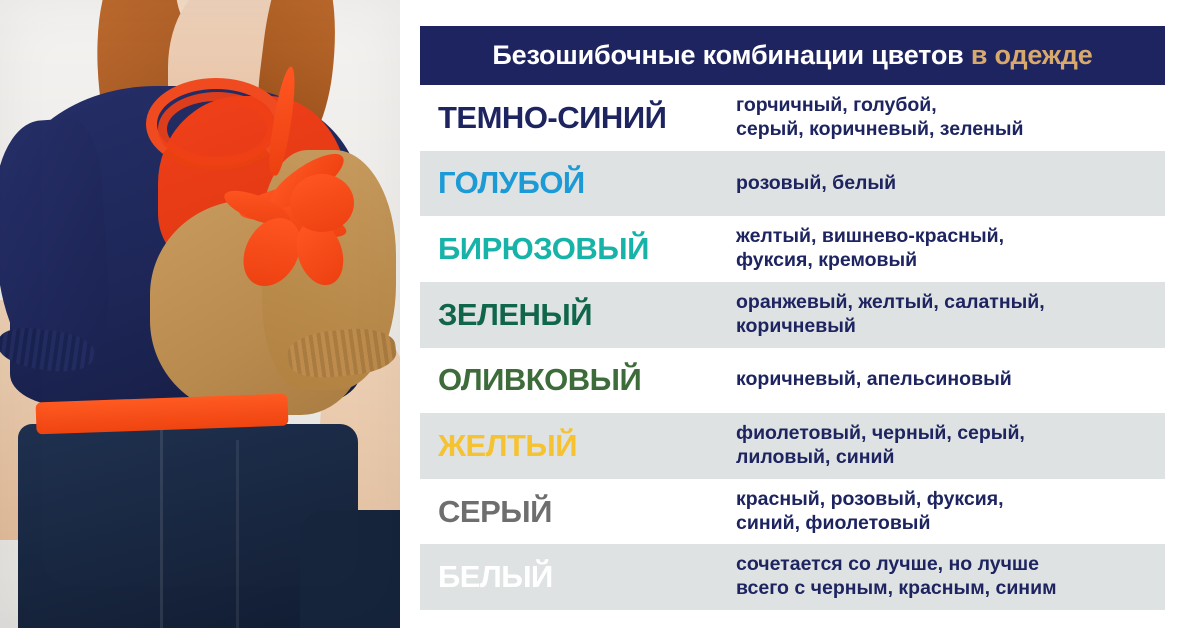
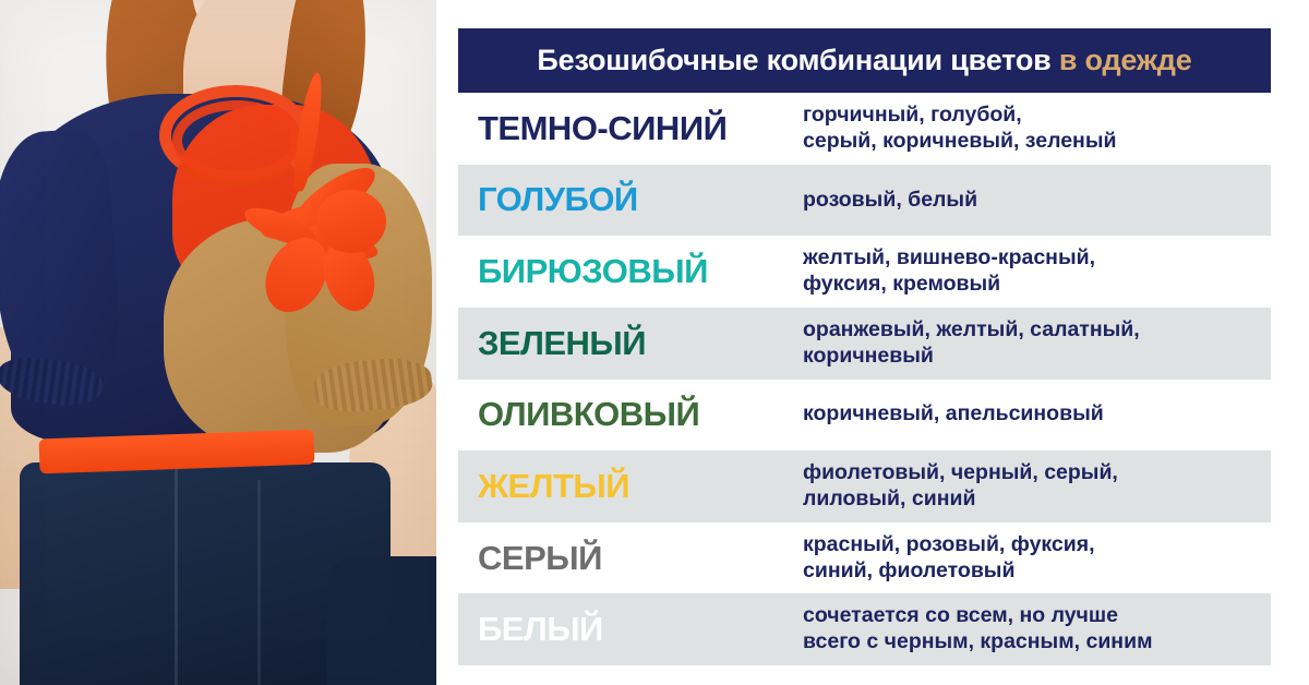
  Безошибочные комбинации цветов в одежде
  ТЕМНО-СИНИЙ
  горчичный, голубой,
  серый, коричневый, зеленый
  ГОЛУБОЙ
  розовый, белый
  БИРЮЗОВЫЙ
  желтый, вишнево-красный,
  фуксия, кремовый
  ЗЕЛЕНЫЙ
  оранжевый, желтый, салатный,
  коричневый
  ОЛИВКОВЫЙ
  коричневый, апельсиновый
  ЖЕЛТЫЙ
  фиолетовый, черный, серый,
  лиловый, синий
  СЕРЫЙ
  красный, розовый, фуксия,
  синий, фиолетовый
  БЕЛЫЙ
- сочетается со лучше, но лучше
+ сочетается со всем, но лучше
  всего с черным, красным, синим
